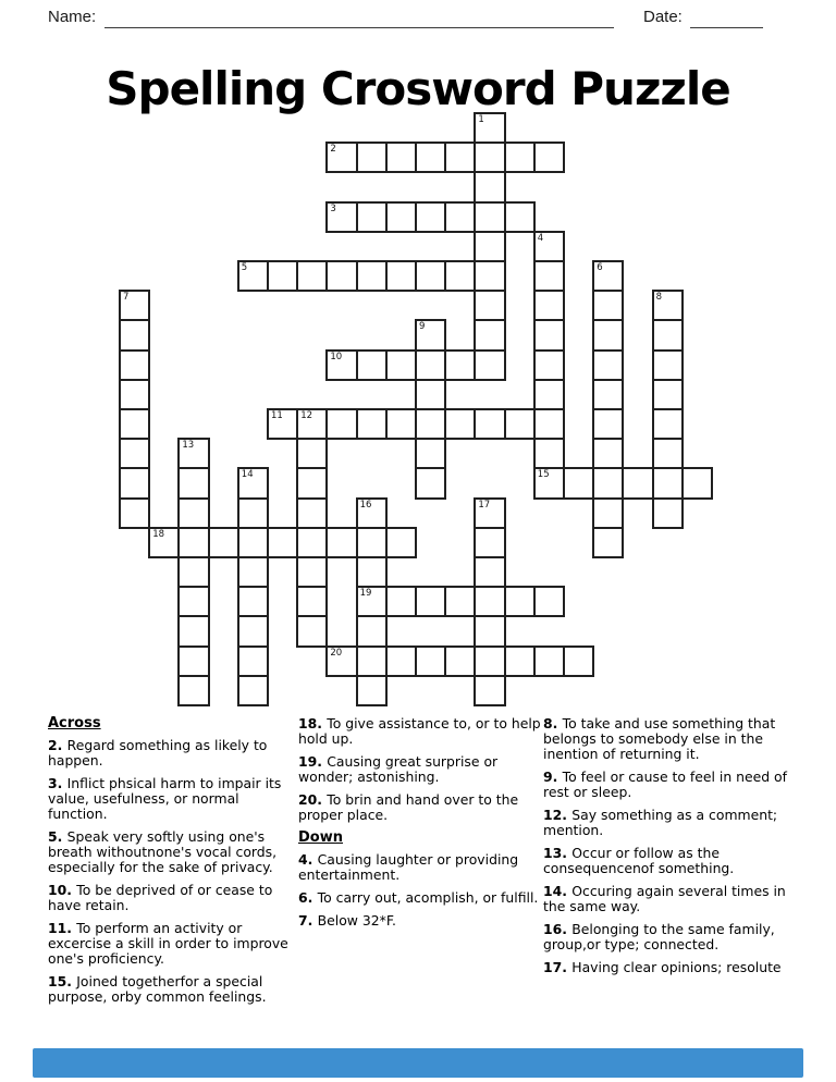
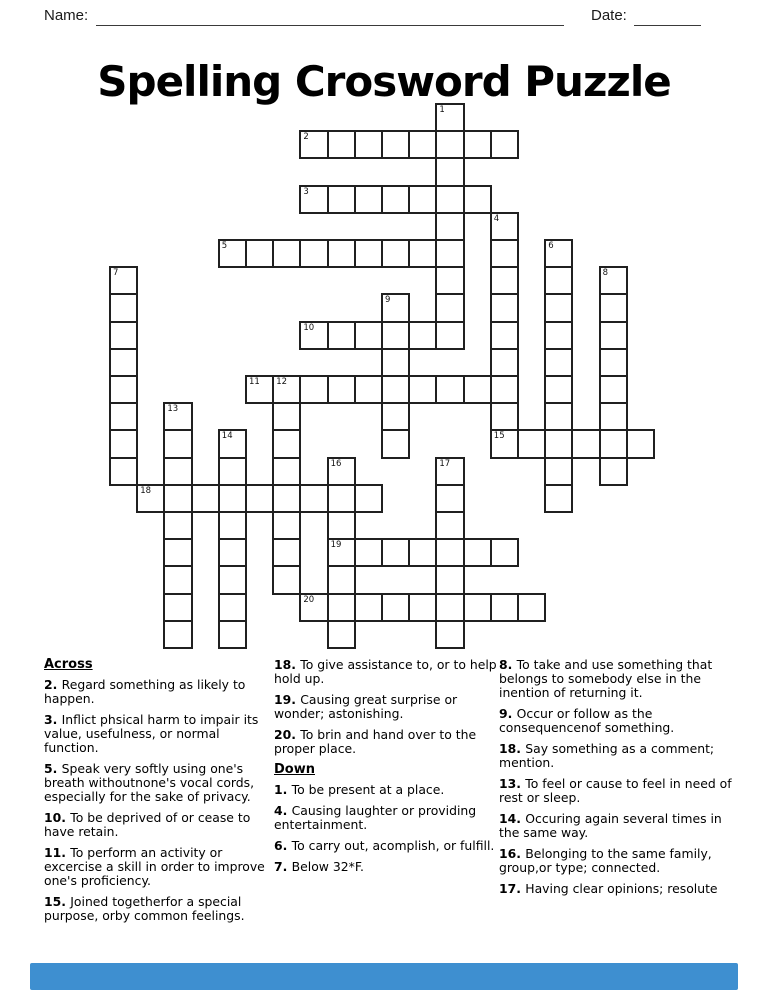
  Name:
  Date:
  Spelling Crosword Puzzle
  1
  2
  3
  4
  15
  5
  6
  7
  8
  9
  10
  11
  12
  13
  14
  16
  19
  17
  18
  20
  Across
  2. Regard something as likely to happen.
  3. Inflict phsical harm to impair its value, usefulness, or normal function.
  5. Speak very softly using one's breath withoutnone's vocal cords, especially for the sake of privacy.
  10. To be deprived of or cease to have retain.
  11. To perform an activity or excercise a skill in order to improve one's proficiency.
  15. Joined togetherfor a special purpose, orby common feelings.
  18. To give assistance to, or to help hold up.
  19. Causing great surprise or wonder; astonishing.
  20. To brin and hand over to the proper place.
  Down
+ 1. To be present at a place.
  4. Causing laughter or providing entertainment.
  6. To carry out, acomplish, or fulfill.
  7. Below 32*F.
  8. To take and use something that belongs to somebody else in the inention of returning it.
- 9. To feel or cause to feel in need of rest or sleep.
+ 9. Occur or follow as the consequencenof something.
- 12. Say something as a comment; mention.
+ 18. Say something as a comment; mention.
- 13. Occur or follow as the consequencenof something.
+ 13. To feel or cause to feel in need of rest or sleep.
  14. Occuring again several times in the same way.
  16. Belonging to the same family, group,or type; connected.
  17. Having clear opinions; resolute
